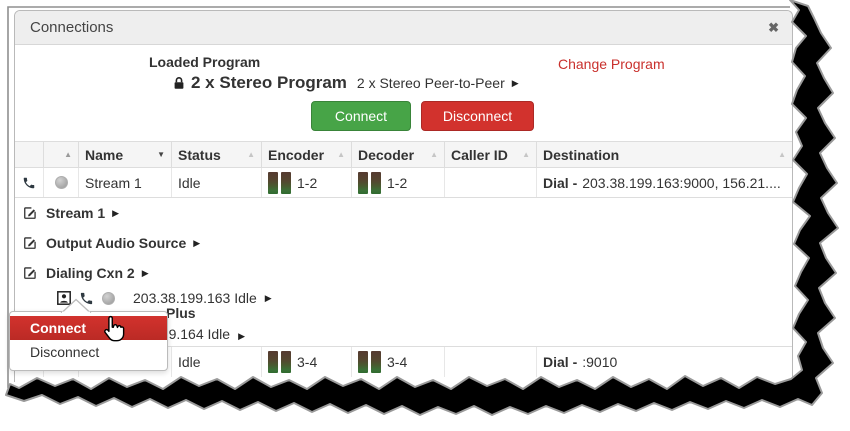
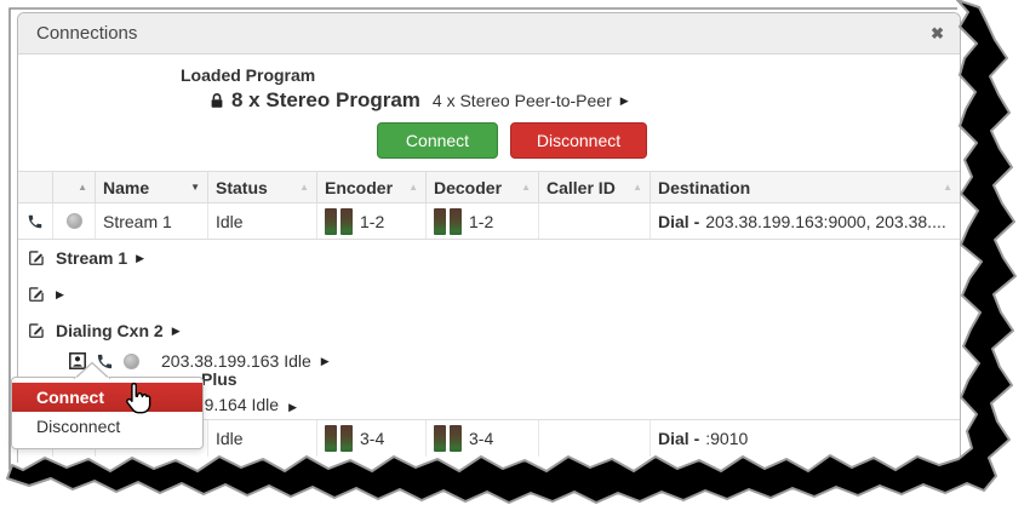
  Connections
  ✖
  Loaded Program
- 2 x Stereo Program
+ 8 x Stereo Program
- 2 x Stereo Peer-to-Peer
+ 4 x Stereo Peer-to-Peer
  ▶
- Change Program
  Connect
  Disconnect
  ▲
  Name
  ▼
  Status
  ▲
  Encoder
  ▲
  Decoder
  ▲
  Caller ID
  ▲
  Destination
  ▲
  Stream 1
  Idle
  1-2
  1-2
  Dial -
- 203.38.199.163:9000, 156.21....
+ 203.38.199.163:9000, 203.38....
  Stream 1
  ▶
- Output Audio Source
  ▶
  Dialing Cxn 2
  ▶
  203.38.199.163 Idle
  ▶
  Plus
  9.164 Idle ▶
  Idle
  3-4
  3-4
  Dial -
  :9010
  Connect
  Disconnect
